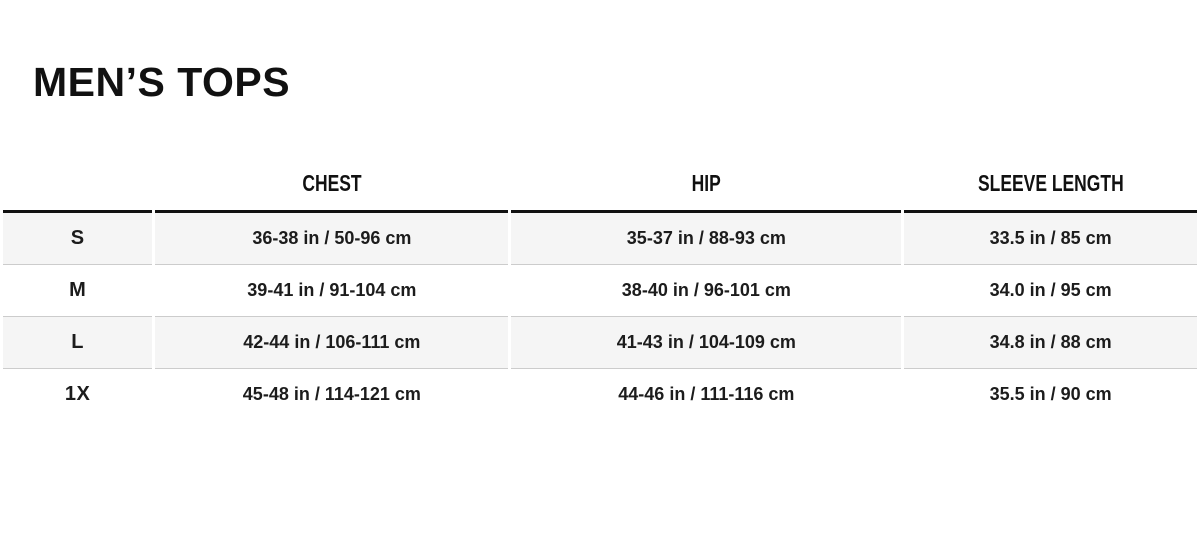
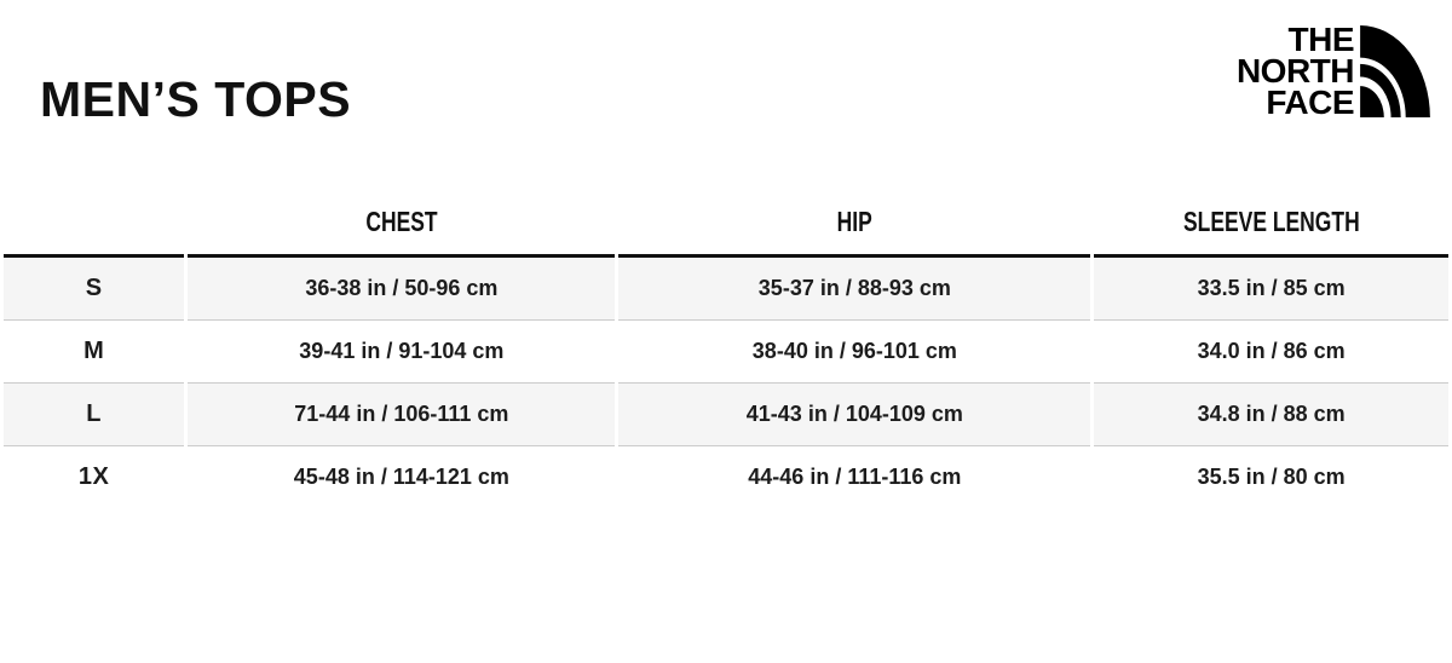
  MEN’S TOPS
+ THE
+ NORTH
+ FACE
  	CHEST	HIP	SLEEVE LENGTH
  S	36-38 in / 50-96 cm	35-37 in / 88-93 cm	33.5 in / 85 cm
- M	39-41 in / 91-104 cm	38-40 in / 96-101 cm	34.0 in / 95 cm
+ M	39-41 in / 91-104 cm	38-40 in / 96-101 cm	34.0 in / 86 cm
- L	42-44 in / 106-111 cm	41-43 in / 104-109 cm	34.8 in / 88 cm
+ L	71-44 in / 106-111 cm	41-43 in / 104-109 cm	34.8 in / 88 cm
- 1X	45-48 in / 114-121 cm	44-46 in / 111-116 cm	35.5 in / 90 cm
+ 1X	45-48 in / 114-121 cm	44-46 in / 111-116 cm	35.5 in / 80 cm
